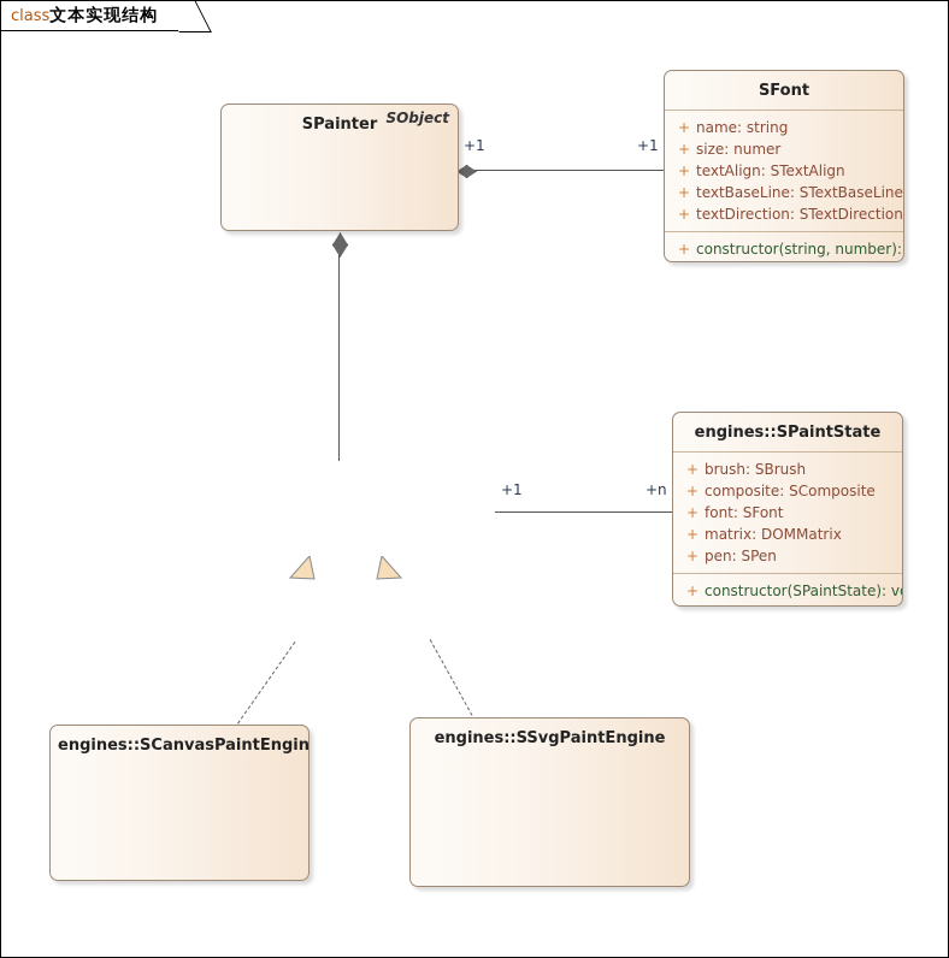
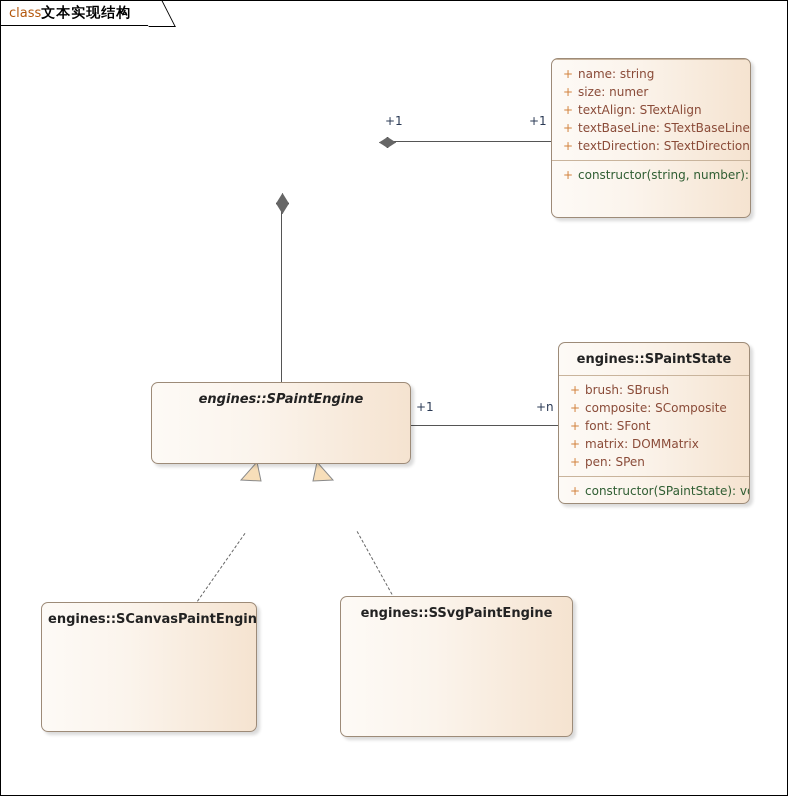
  class文本实现结构
  +1
  +1
  +1
  +n
- SObject
- SPainter
- SFont
  +
  name: string
  +
  size: numer
  +
  textAlign: STextAlign
  +
  textBaseLine: STextBaseLine
  +
  textDirection: STextDirection
  +
  constructor(string, number):
+ engines::SPaintEngine
  engines::SPaintState
  +
  brush: SBrush
  +
  composite: SComposite
  +
  font: SFont
  +
  matrix: DOMMatrix
  +
  pen: SPen
  +
  constructor(SPaintState): v
  engines::SCanvasPaintEngin
  engines::SSvgPaintEngine
